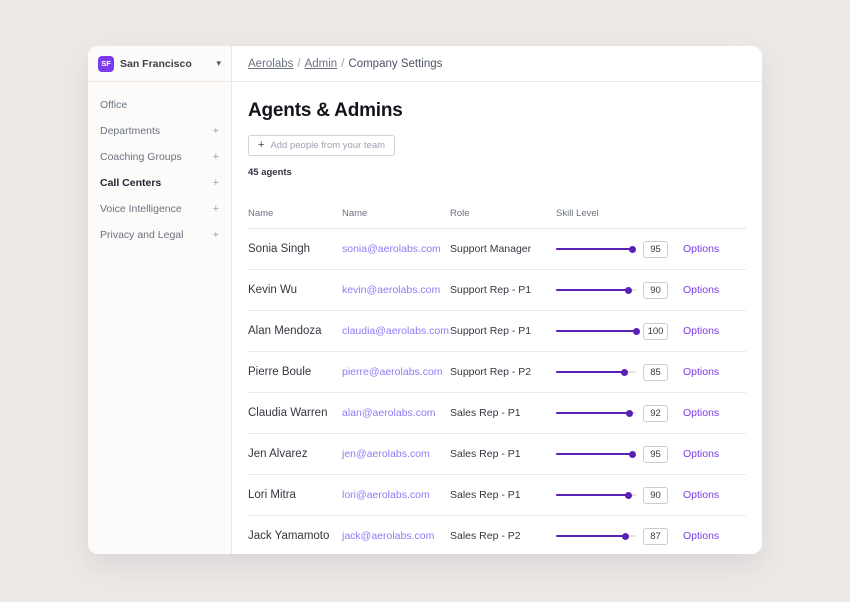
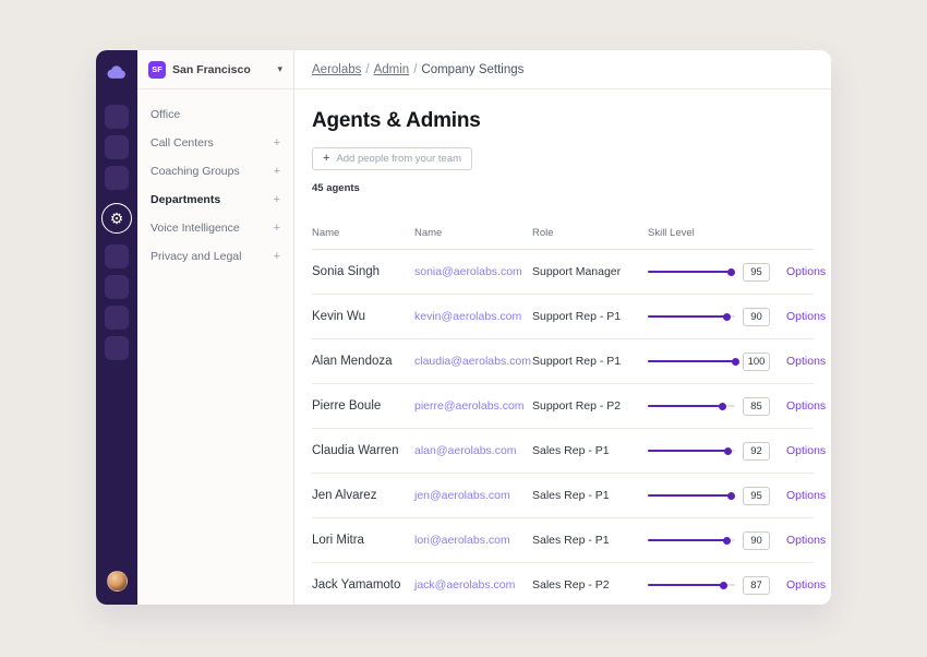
+ ⚙
  SF
  San Francisco
  ▾
  Office
- Departments
+ Call Centers
  +
  Coaching Groups
  +
- Call Centers
+ Departments
  +
  Voice Intelligence
  +
  Privacy and Legal
  +
  Aerolabs
  /
  Admin
  /
  Company Settings
  Agents & Admins
  +
  Add people from your team
  45 agents
  Name
  Name
  Role
  Skill Level
  Sonia Singh
  sonia@aerolabs.com
  Support Manager
  95
  Options
  Kevin Wu
  kevin@aerolabs.com
  Support Rep - P1
  90
  Options
  Alan Mendoza
  claudia@aerolabs.com
  Support Rep - P1
  100
  Options
  Pierre Boule
  pierre@aerolabs.com
  Support Rep - P2
  85
  Options
  Claudia Warren
  alan@aerolabs.com
  Sales Rep - P1
  92
  Options
  Jen Alvarez
  jen@aerolabs.com
  Sales Rep - P1
  95
  Options
  Lori Mitra
  lori@aerolabs.com
  Sales Rep - P1
  90
  Options
  Jack Yamamoto
  jack@aerolabs.com
  Sales Rep - P2
  87
  Options
